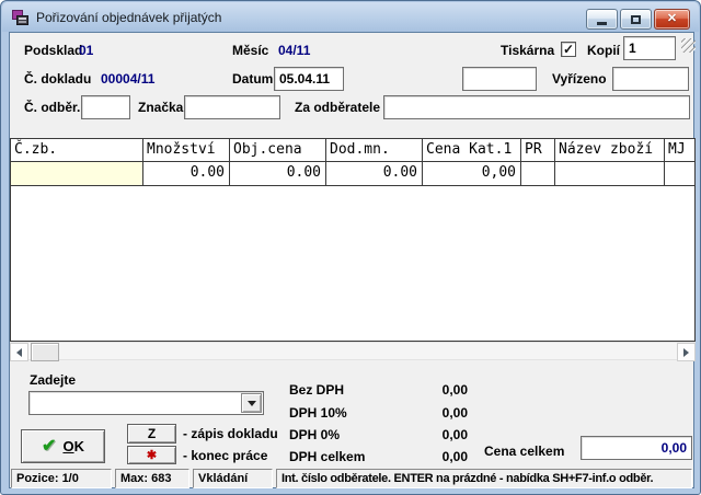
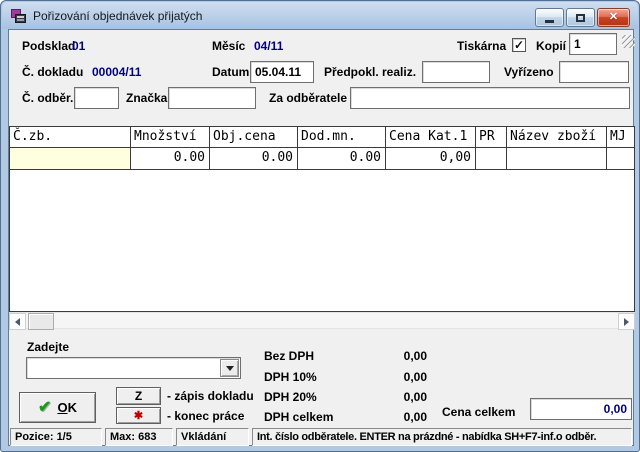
  Pořizování objednávek přijatých
  ✕
  Podsklad
  01
  Měsíc
  04/11
  Tiskárna
  ✓
  Kopií
  1
  Č. dokladu
  00004/11
  Datum
  05.04.11
+ Předpokl. realiz.
  Vyřízeno
  Č. odběr.
  Značka
  Za odběratele
  Č.zb.
  Množství
  Obj.cena
  Dod.mn.
  Cena Kat.1
  PR
  Název zboží
  MJ
  0.00
  0.00
  0.00
  0,00
  Zadejte
  ✔
  OK
  Z
  ✱
  - zápis dokladu
  - konec práce
  Bez DPH
  0,00
  DPH 10%
  0,00
- DPH 0%
+ DPH 20%
  0,00
  DPH celkem
  0,00
  Cena celkem
  0,00
- Pozice: 1/0
+ Pozice: 1/5
  Max: 683
  Vkládání
  Int. číslo odběratele. ENTER na prázdné - nabídka SH+F7-inf.o odběr.
